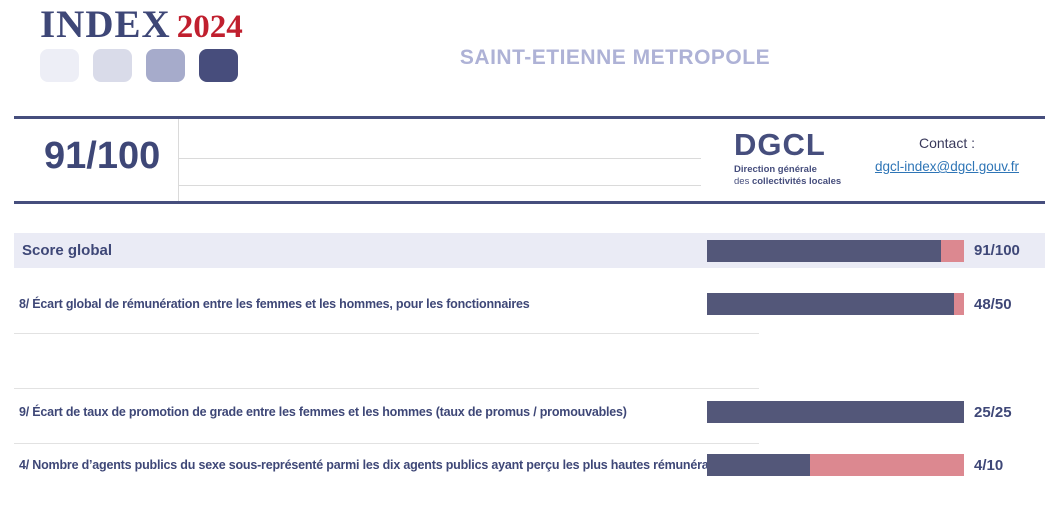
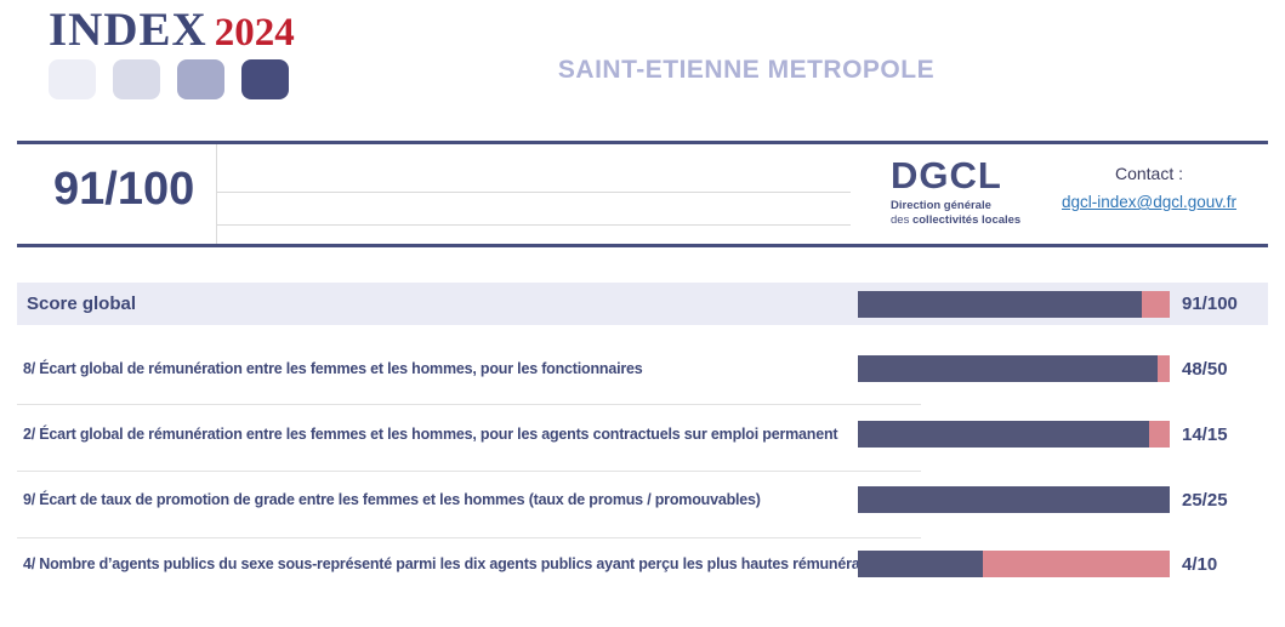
  INDEX 2024
  SAINT-ETIENNE METROPOLE
  91/100
  DGCL
  Direction générale
  des collectivités locales
  Contact :
  dgcl-index@dgcl.gouv.fr
  Score global
  91/100
  8/ Écart global de rémunération entre les femmes et les hommes, pour les fonctionnaires
  48/50
+ 2/ Écart global de rémunération entre les femmes et les hommes, pour les agents contractuels sur emploi permanent
+ 14/15
  9/ Écart de taux de promotion de grade entre les femmes et les hommes (taux de promus / promouvables)
  25/25
  4/ Nombre d’agents publics du sexe sous-représenté parmi les dix agents publics ayant perçu les plus hautes rémunéra
  4/10
